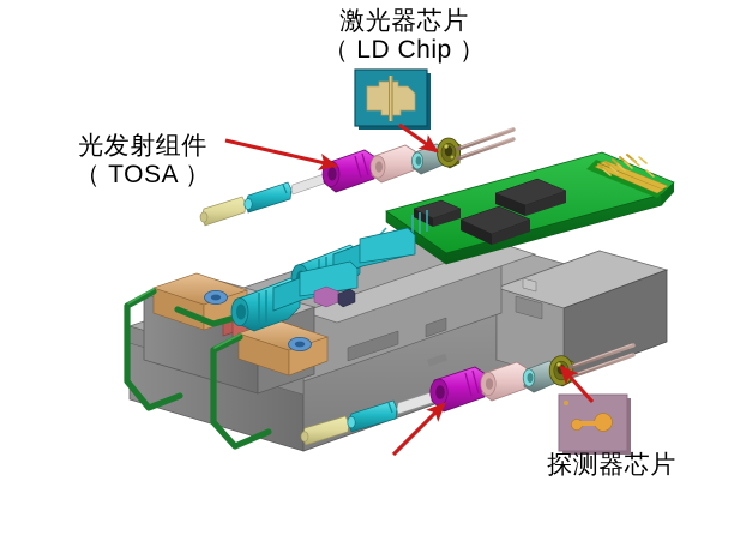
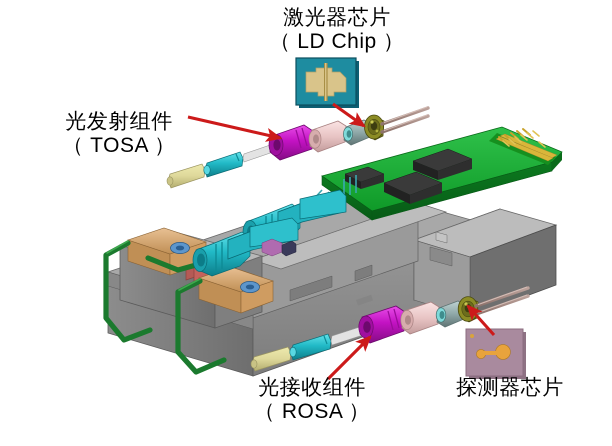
  激光器芯片
  （ LD Chip ）
  光发射组件
  （ TOSA ）
+ 光接收组件
+ （ ROSA ）
  探测器芯片
